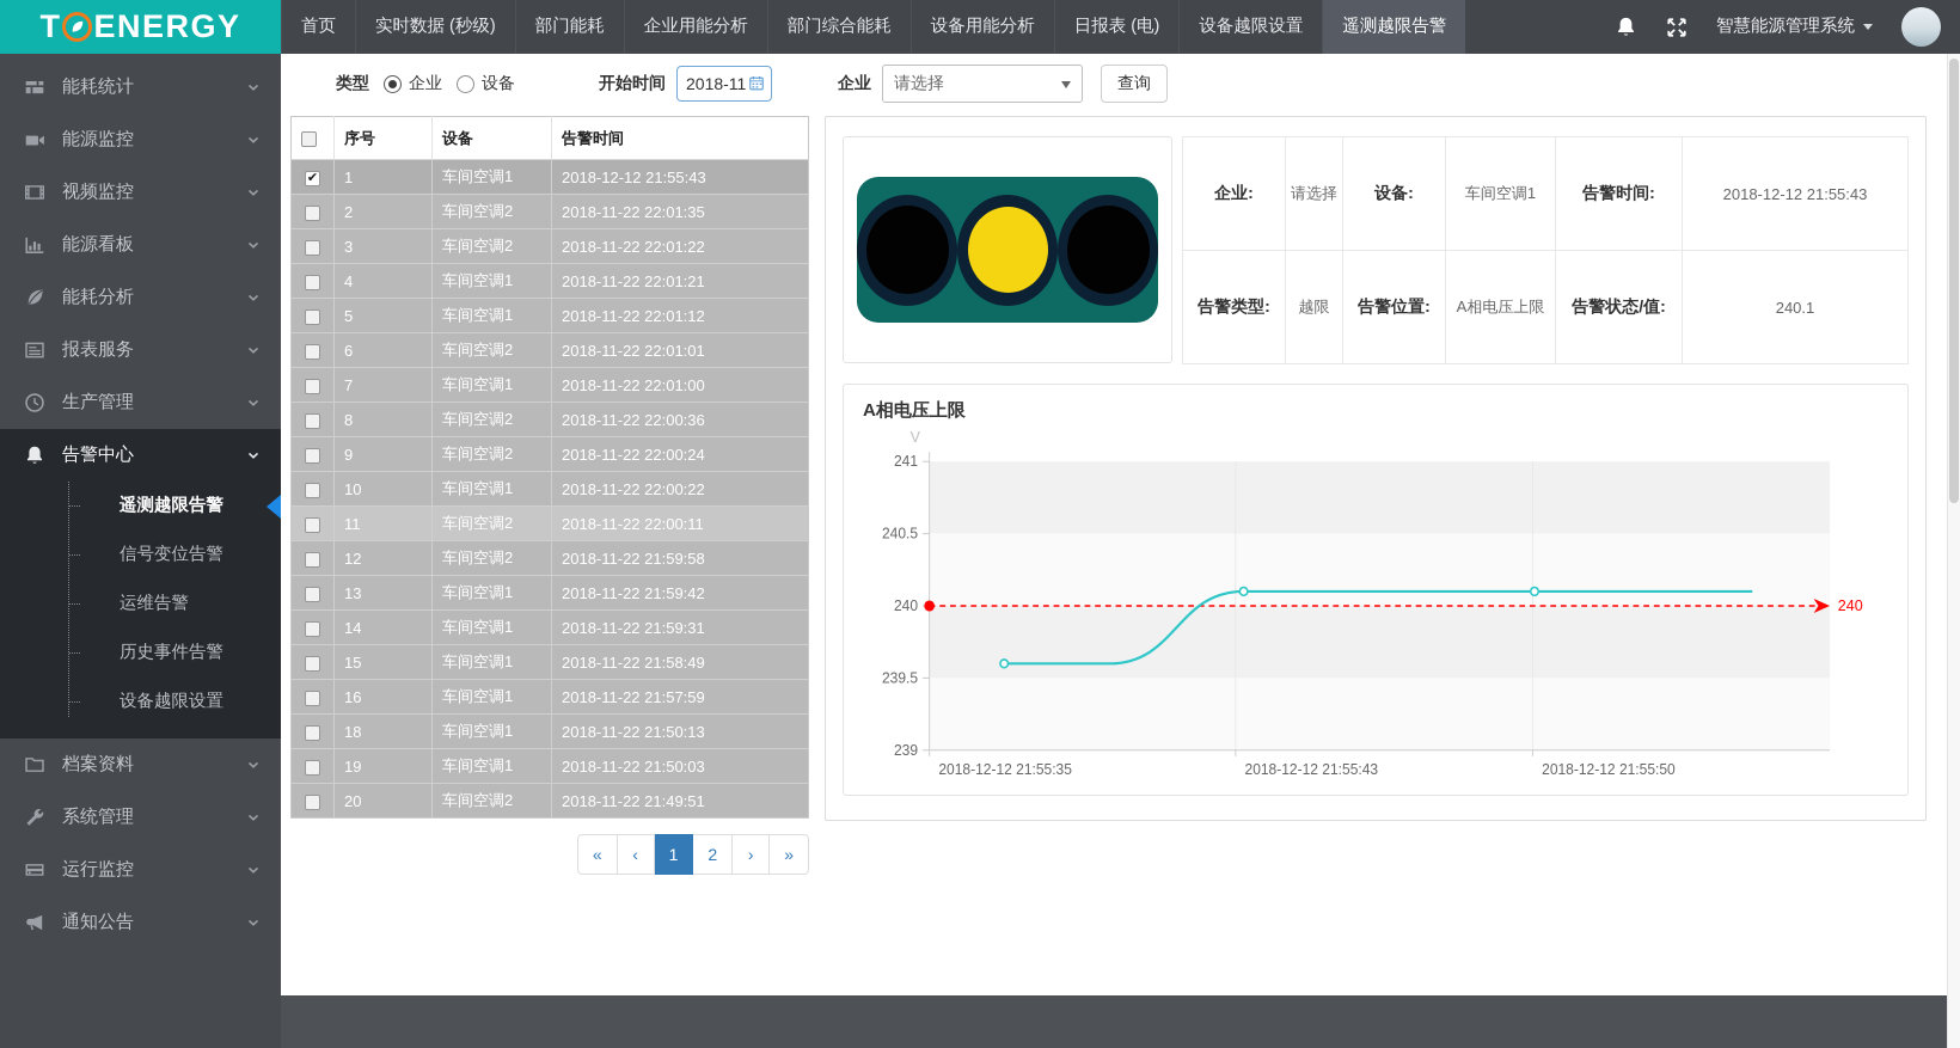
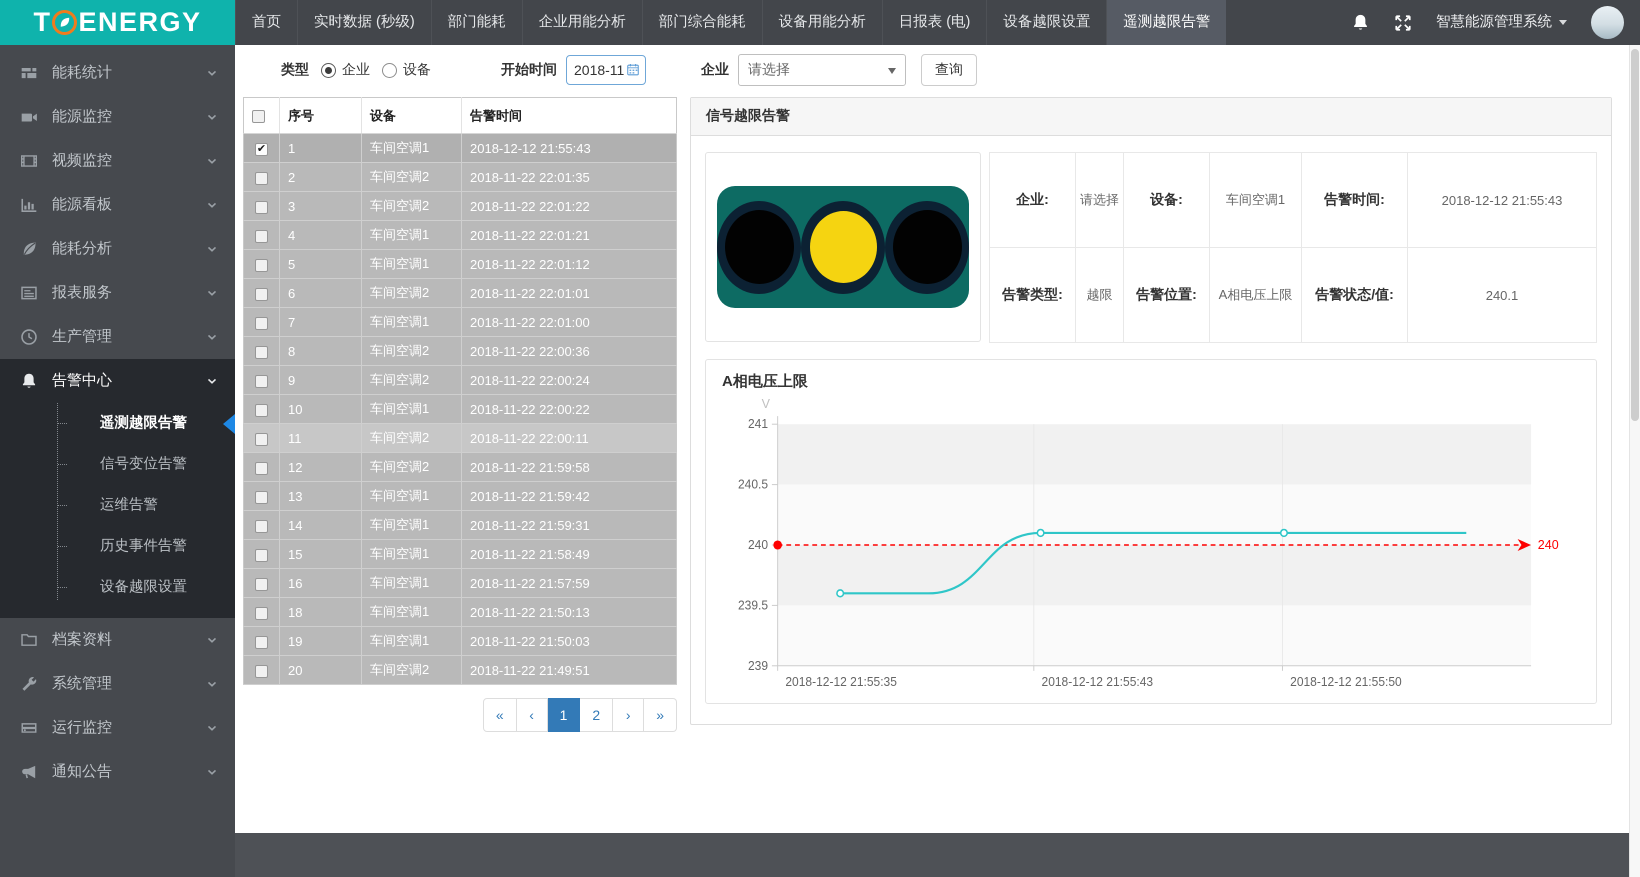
  T
  ENERGY
  首页
  实时数据 (秒级)
  部门能耗
  企业用能分析
  部门综合能耗
  设备用能分析
  日报表 (电)
  设备越限设置
  遥测越限告警
  智慧能源管理系统
  能耗统计
  能源监控
  视频监控
  能源看板
  能耗分析
  报表服务
  生产管理
  告警中心
  遥测越限告警
  信号变位告警
  运维告警
  历史事件告警
  设备越限设置
  档案资料
  系统管理
  运行监控
  通知公告
  类型
  企业
  设备
  开始时间
  2018-11
  企业
  请选择
  查询
  	序号	设备	告警时间
  	1	车间空调1	2018-12-12 21:55:43
  	2	车间空调2	2018-11-22 22:01:35
  	3	车间空调2	2018-11-22 22:01:22
  	4	车间空调1	2018-11-22 22:01:21
  	5	车间空调1	2018-11-22 22:01:12
  	6	车间空调2	2018-11-22 22:01:01
  	7	车间空调1	2018-11-22 22:01:00
  	8	车间空调2	2018-11-22 22:00:36
  	9	车间空调2	2018-11-22 22:00:24
  	10	车间空调1	2018-11-22 22:00:22
  	11	车间空调2	2018-11-22 22:00:11
  	12	车间空调2	2018-11-22 21:59:58
  	13	车间空调1	2018-11-22 21:59:42
  	14	车间空调1	2018-11-22 21:59:31
  	15	车间空调1	2018-11-22 21:58:49
  	16	车间空调1	2018-11-22 21:57:59
  	18	车间空调1	2018-11-22 21:50:13
  	19	车间空调1	2018-11-22 21:50:03
  	20	车间空调2	2018-11-22 21:49:51
  «
  ‹
  1
  2
  ›
  »
+ 信号越限告警
  企业:	请选择	设备:	车间空调1	告警时间:	2018-12-12 21:55:43
  告警类型:	越限	告警位置:	A相电压上限	告警状态/值:	240.1
  A相电压上限
  241
  240.5
  240
  239.5
  239
  V
  2018-12-12 21:55:35
  2018-12-12 21:55:43
  2018-12-12 21:55:50
  240
